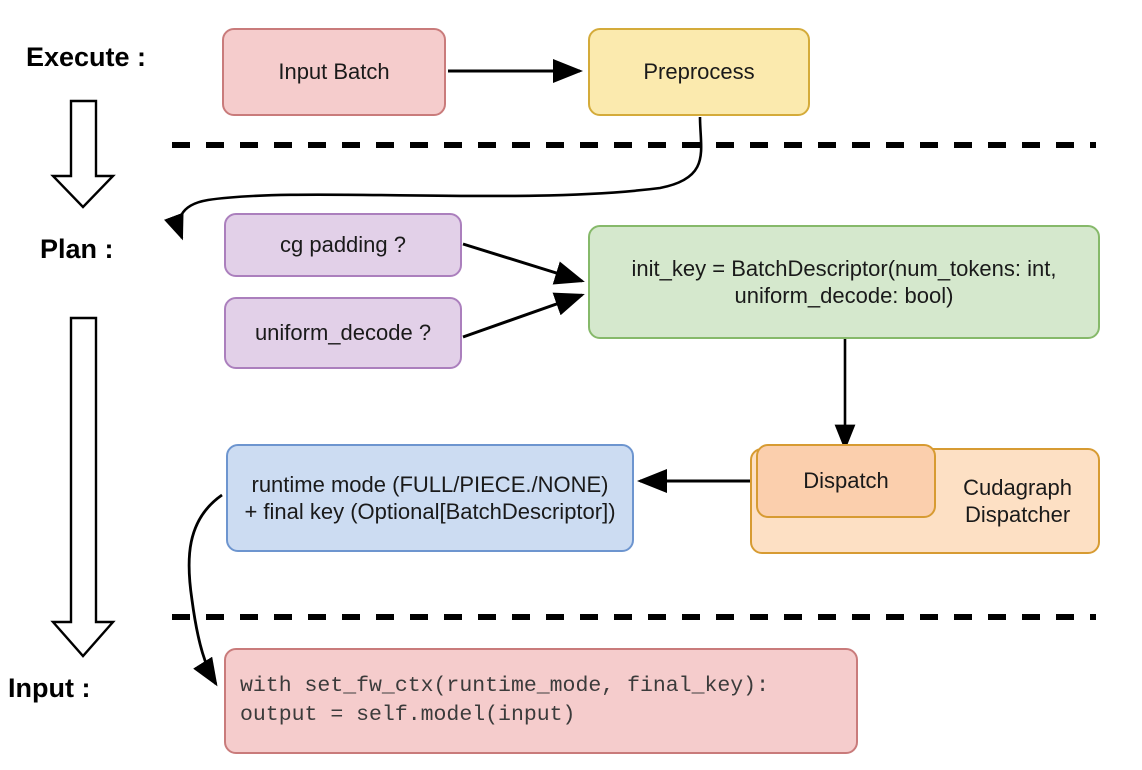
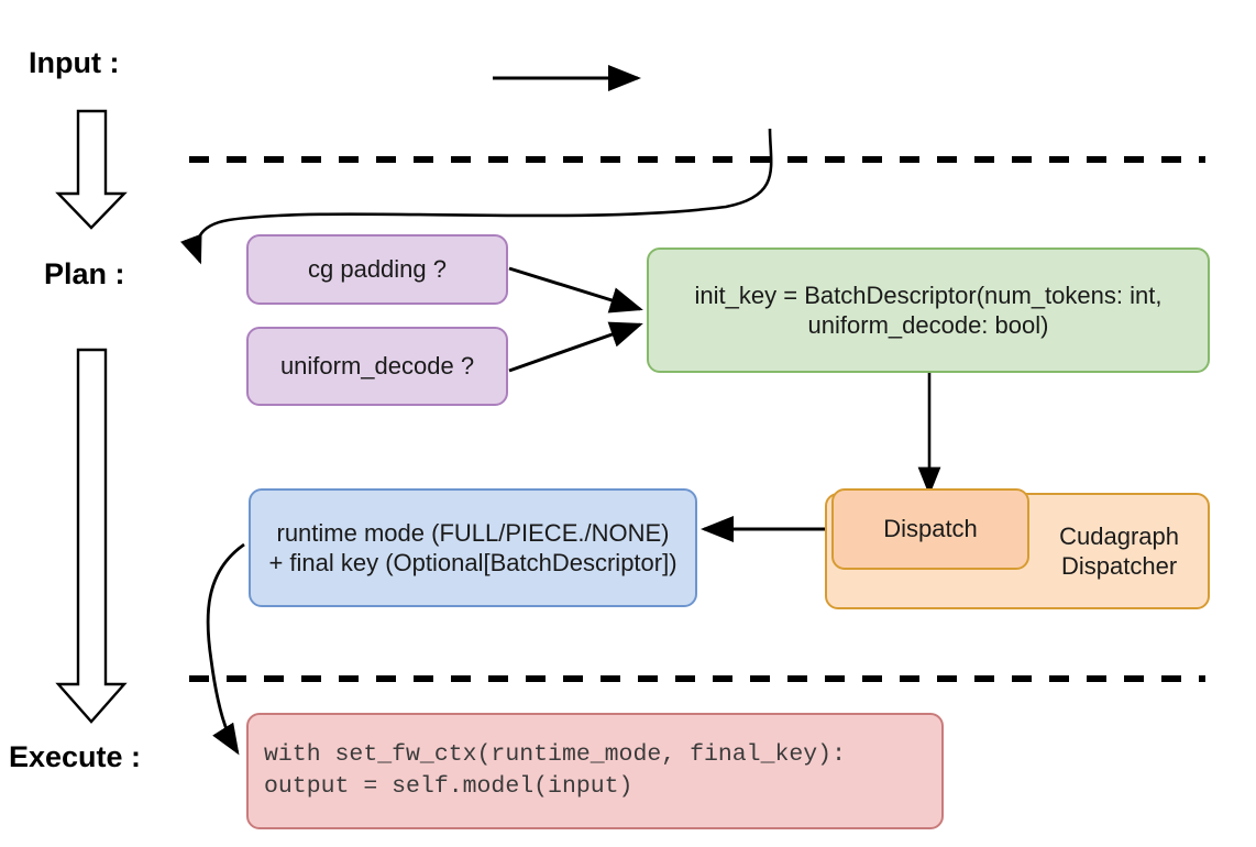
- Execute :
+ Input :
  Plan :
- Input :
+ Execute :
- Input Batch
- Preprocess
  cg padding ?
  uniform_decode ?
  init_key = BatchDescriptor(num_tokens: int,
  uniform_decode: bool)
  Cudagraph
  Dispatcher
  Dispatch
  runtime mode (FULL/PIECE./NONE)
  + final key (Optional[BatchDescriptor])
  with set_fw_ctx(runtime_mode, final_key):
  output = self.model(input)
